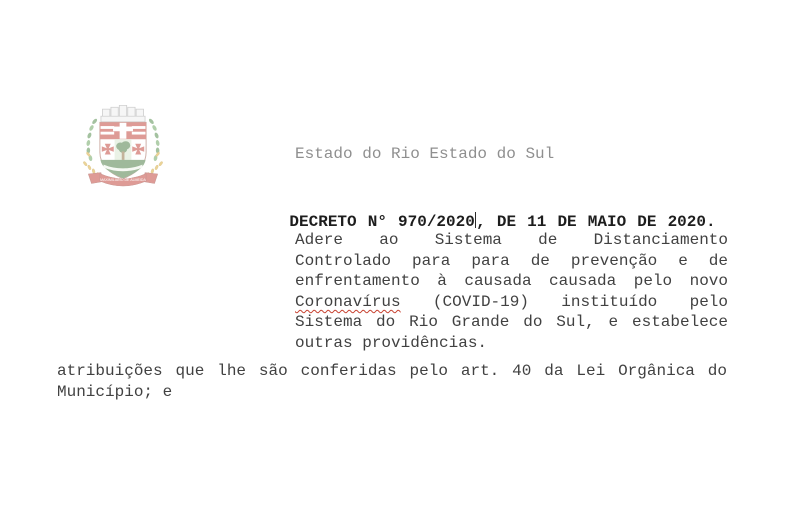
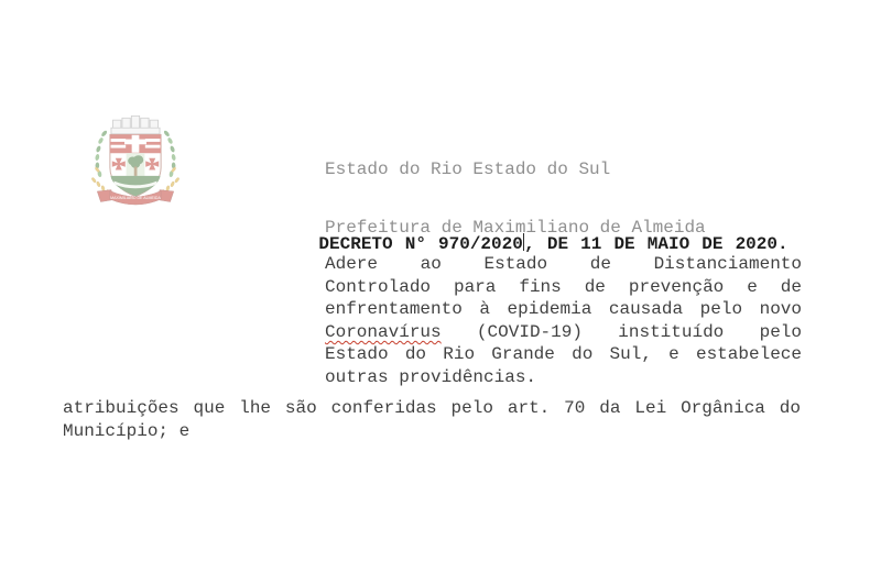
  Estado do Rio Estado do Sul
+ Prefeitura de Maximiliano de Almeida
  DECRETO N° 970/2020, DE 11 DE MAIO DE 2020.
- Adere ao Sistema de Distanciamento
+ Adere ao Estado de Distanciamento
- Controlado para para de prevenção e de
+ Controlado para fins de prevenção e de
- enfrentamento à causada causada pelo novo
+ enfrentamento à epidemia causada pelo novo
  Coronavírus (COVID-19) instituído pelo
- Sistema do Rio Grande do Sul, e estabelece
+ Estado do Rio Grande do Sul, e estabelece
  outras providências.
- atribuições que lhe são conferidas pelo art. 40 da Lei Orgânica do
+ atribuições que lhe são conferidas pelo art. 70 da Lei Orgânica do
  Município; e
